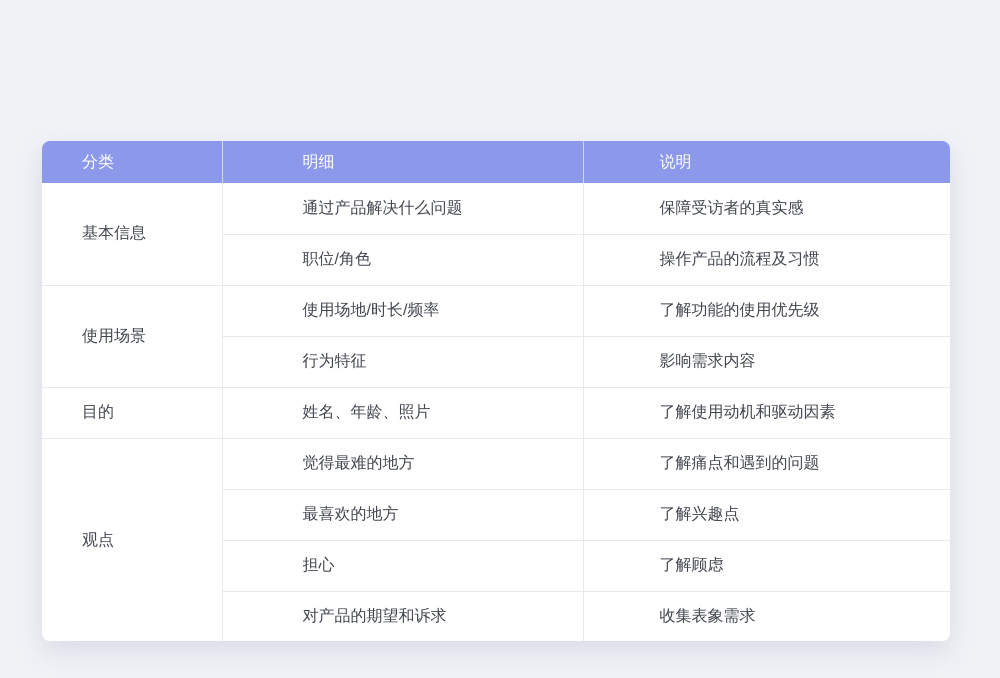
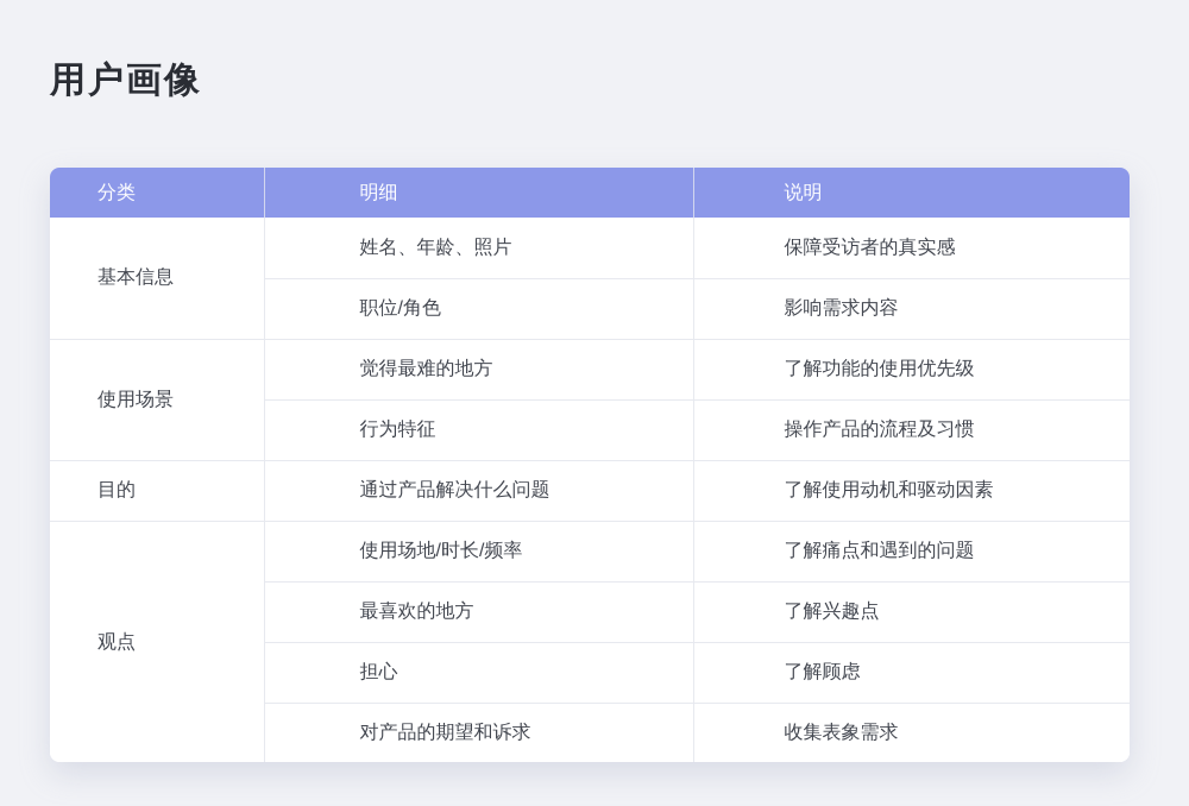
+ 用户画像
  分类	明细	说明
- 基本信息	通过产品解决什么问题	保障受访者的真实感
+ 基本信息	姓名、年龄、照片	保障受访者的真实感
- 职位/角色	操作产品的流程及习惯
+ 职位/角色	影响需求内容
- 使用场景	使用场地/时长/频率	了解功能的使用优先级
+ 使用场景	觉得最难的地方	了解功能的使用优先级
- 行为特征	影响需求内容
+ 行为特征	操作产品的流程及习惯
- 目的	姓名、年龄、照片	了解使用动机和驱动因素
+ 目的	通过产品解决什么问题	了解使用动机和驱动因素
- 观点	觉得最难的地方	了解痛点和遇到的问题
+ 观点	使用场地/时长/频率	了解痛点和遇到的问题
  最喜欢的地方	了解兴趣点
  担心	了解顾虑
  对产品的期望和诉求	收集表象需求
